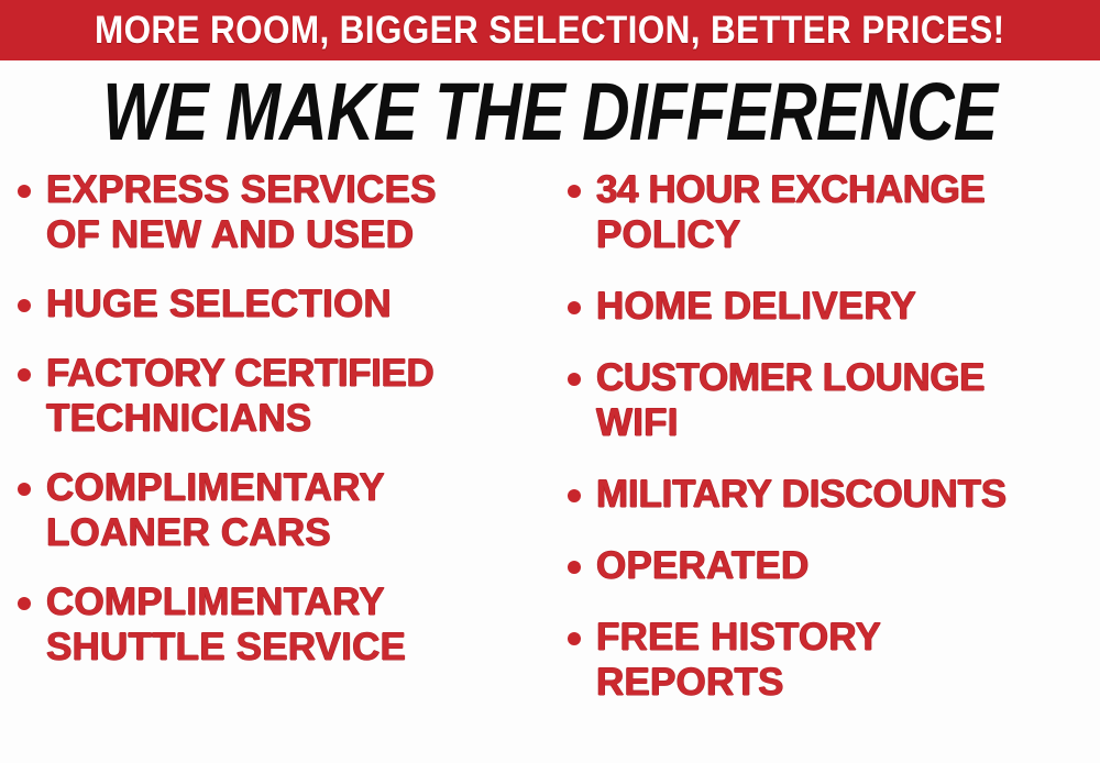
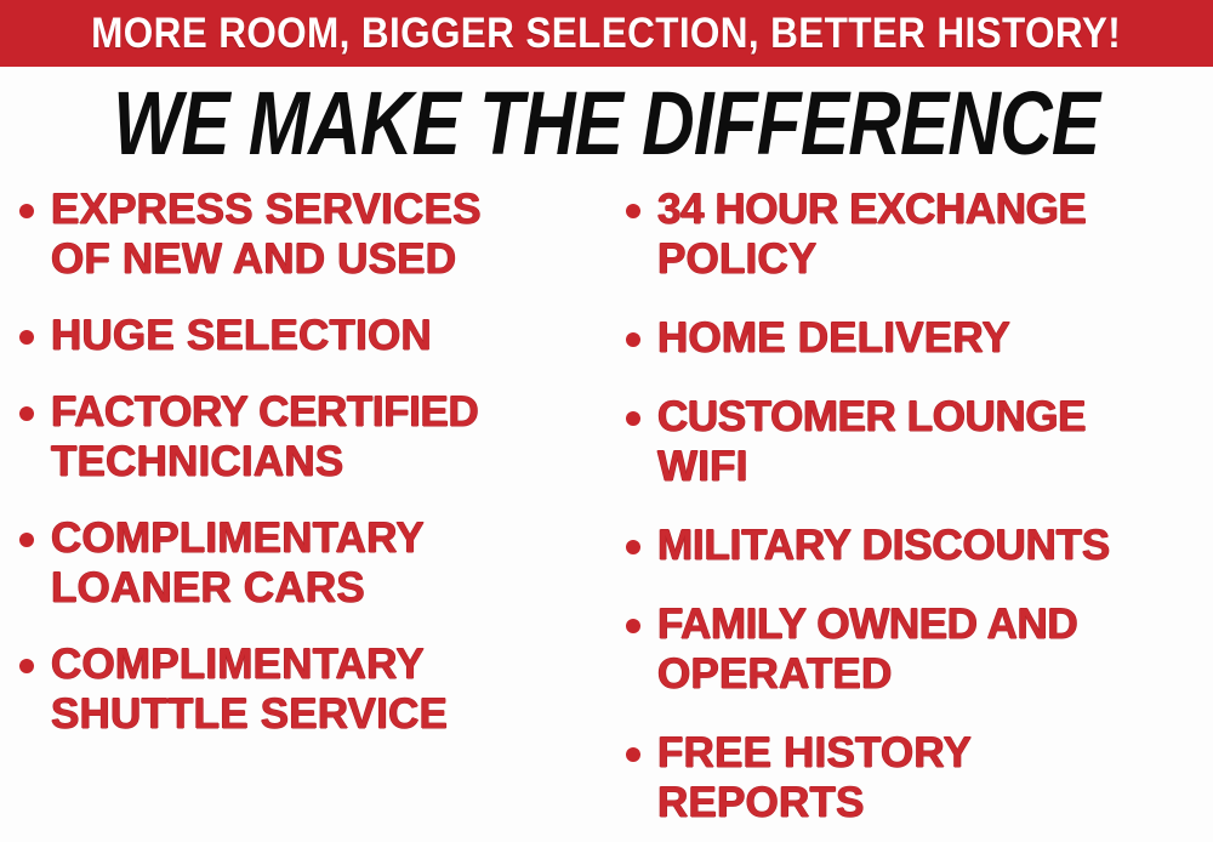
- MORE ROOM, BIGGER SELECTION, BETTER PRICES!
+ MORE ROOM, BIGGER SELECTION, BETTER HISTORY!
  WE MAKE THE DIFFERENCE
  EXPRESS SERVICES
  OF NEW AND USED
  HUGE SELECTION
  FACTORY CERTIFIED
  TECHNICIANS
  COMPLIMENTARY
  LOANER CARS
  COMPLIMENTARY
  SHUTTLE SERVICE
  34 HOUR EXCHANGE
  POLICY
  HOME DELIVERY
  CUSTOMER LOUNGE
  WIFI
  MILITARY DISCOUNTS
+ FAMILY OWNED AND
  OPERATED
  FREE HISTORY
  REPORTS
